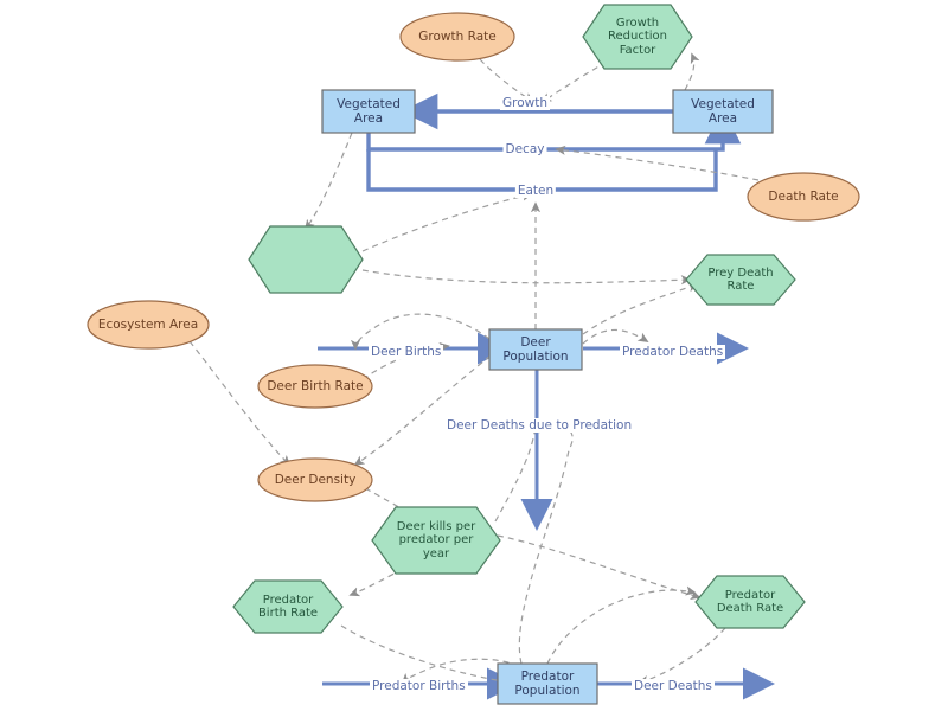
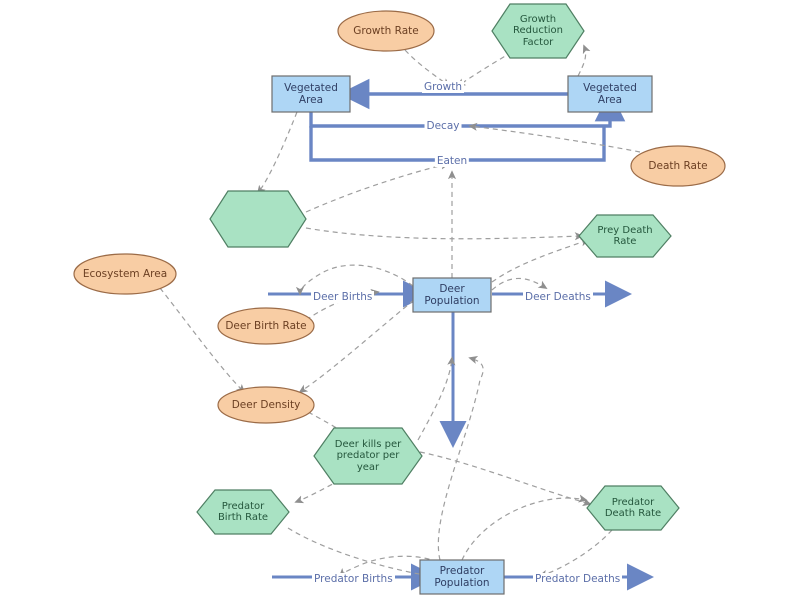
  Vegetated
  Area
  Vegetated
  Area
  Deer
  Population
  Predator
  Population
  Growth
  Reduction
  Factor
  Prey Death
  Rate
  Deer kills per
  predator per
  year
  Predator
  Birth Rate
  Predator
  Death Rate
  Growth Rate
  Death Rate
  Ecosystem Area
  Deer Birth Rate
  Deer Density
  Growth
  Decay
  Eaten
  Deer Births
- Predator Deaths
+ Deer Deaths
- Deer Deaths due to Predation
  Predator Births
- Deer Deaths
+ Predator Deaths
